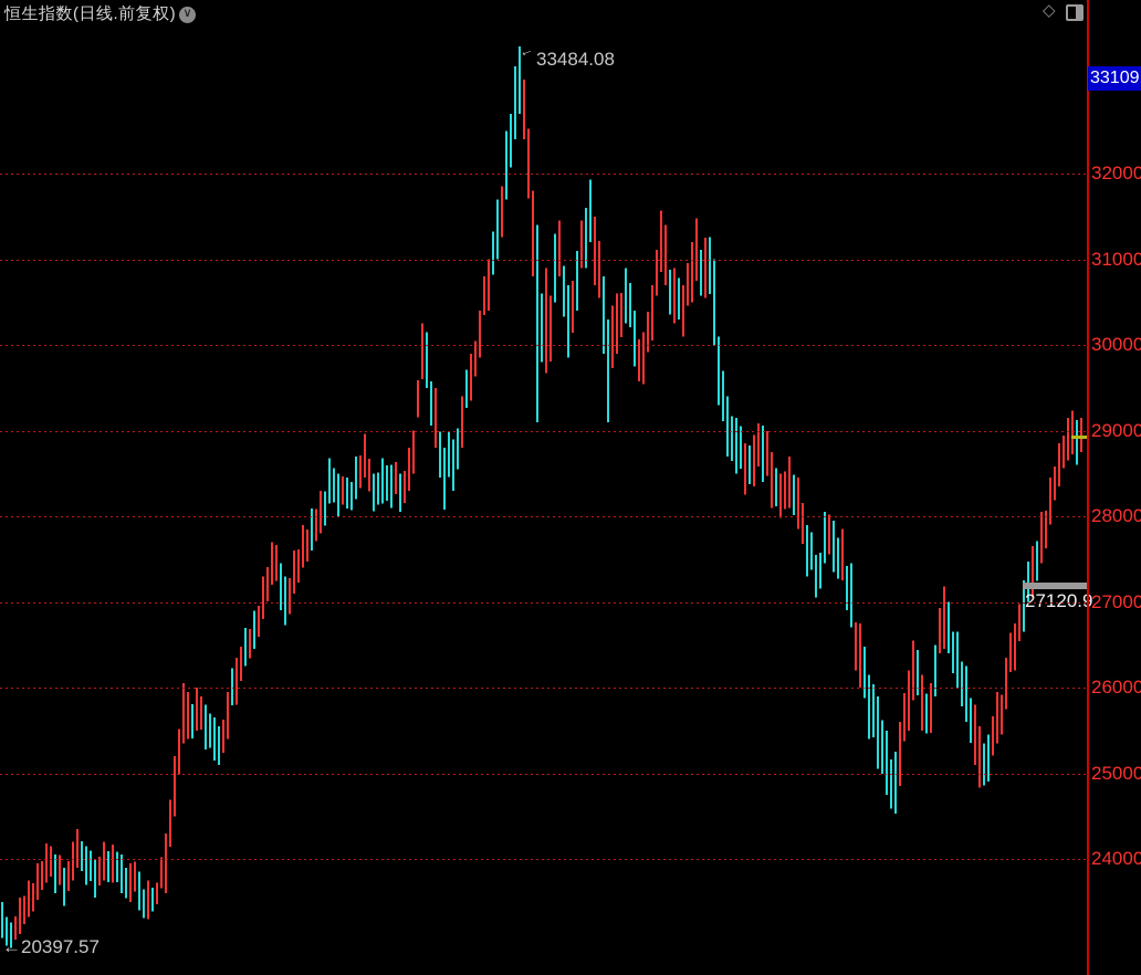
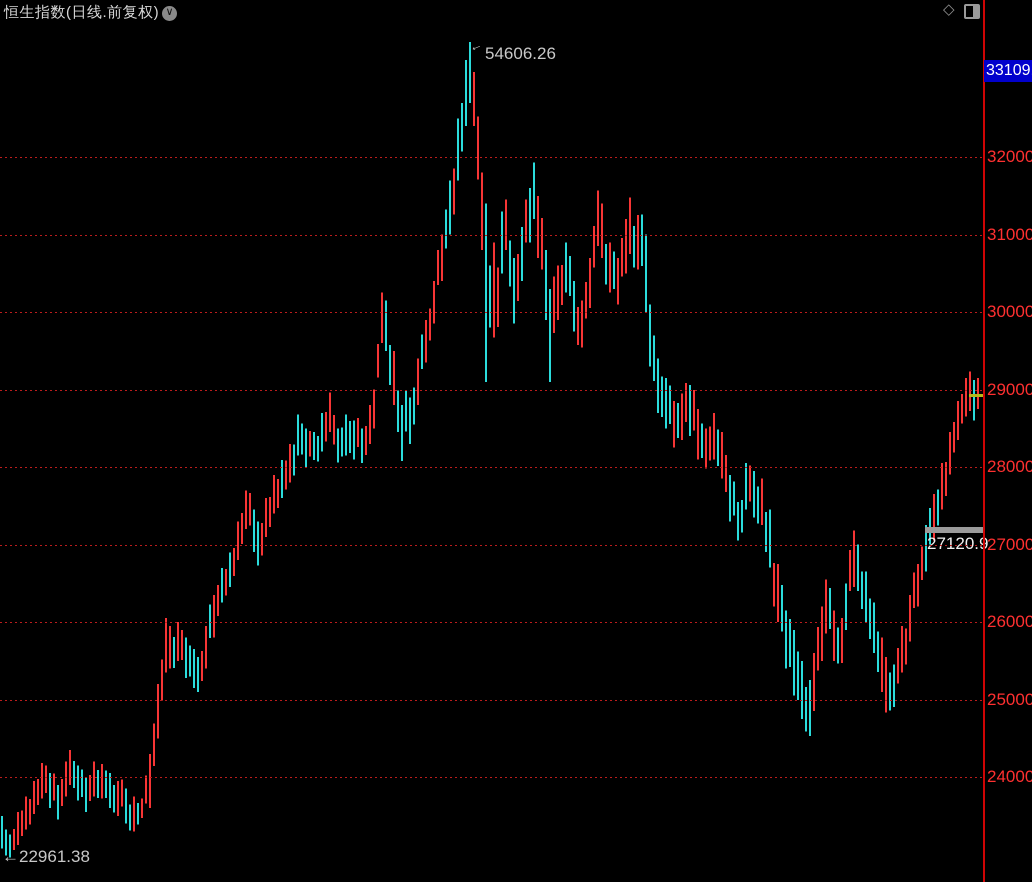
  恒生指数(日线.前复权)
  ∨
  ◇
- 33484.08
+ 54606.26
- ←20397.57
+ ←22961.38
  27120.
  33109
  32000
  31000
  30000
  29000
  28000
  27000
  26000
  25000
  24000
